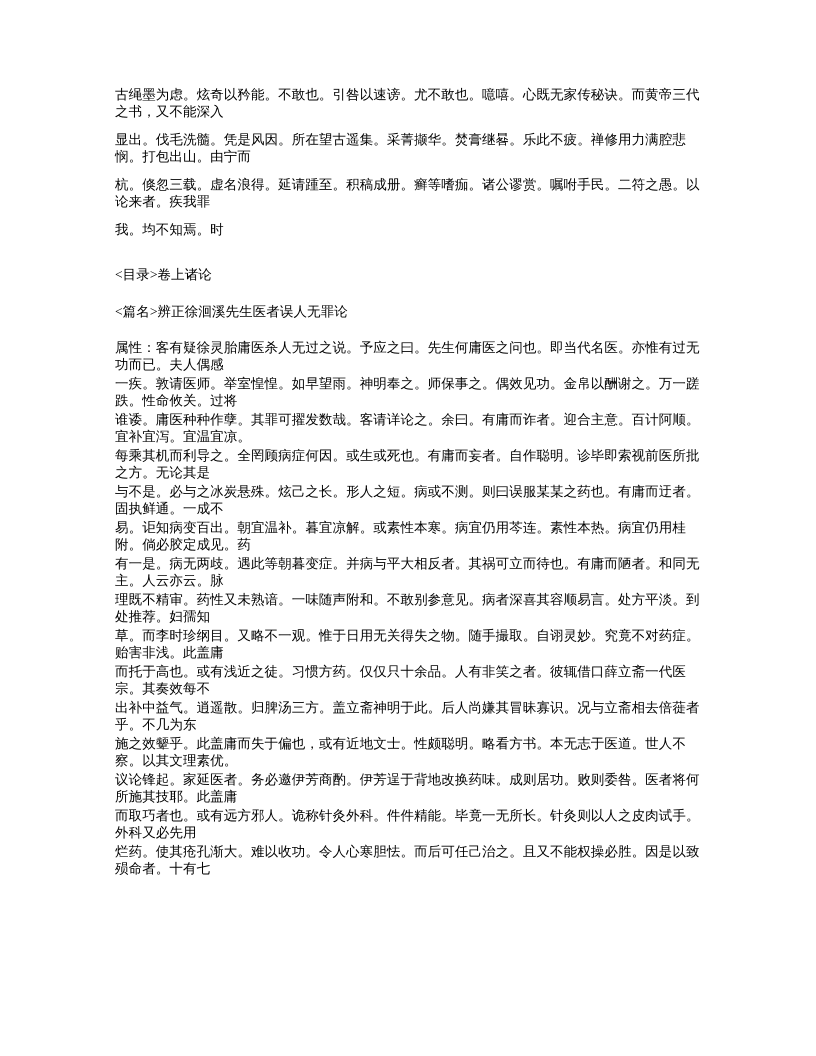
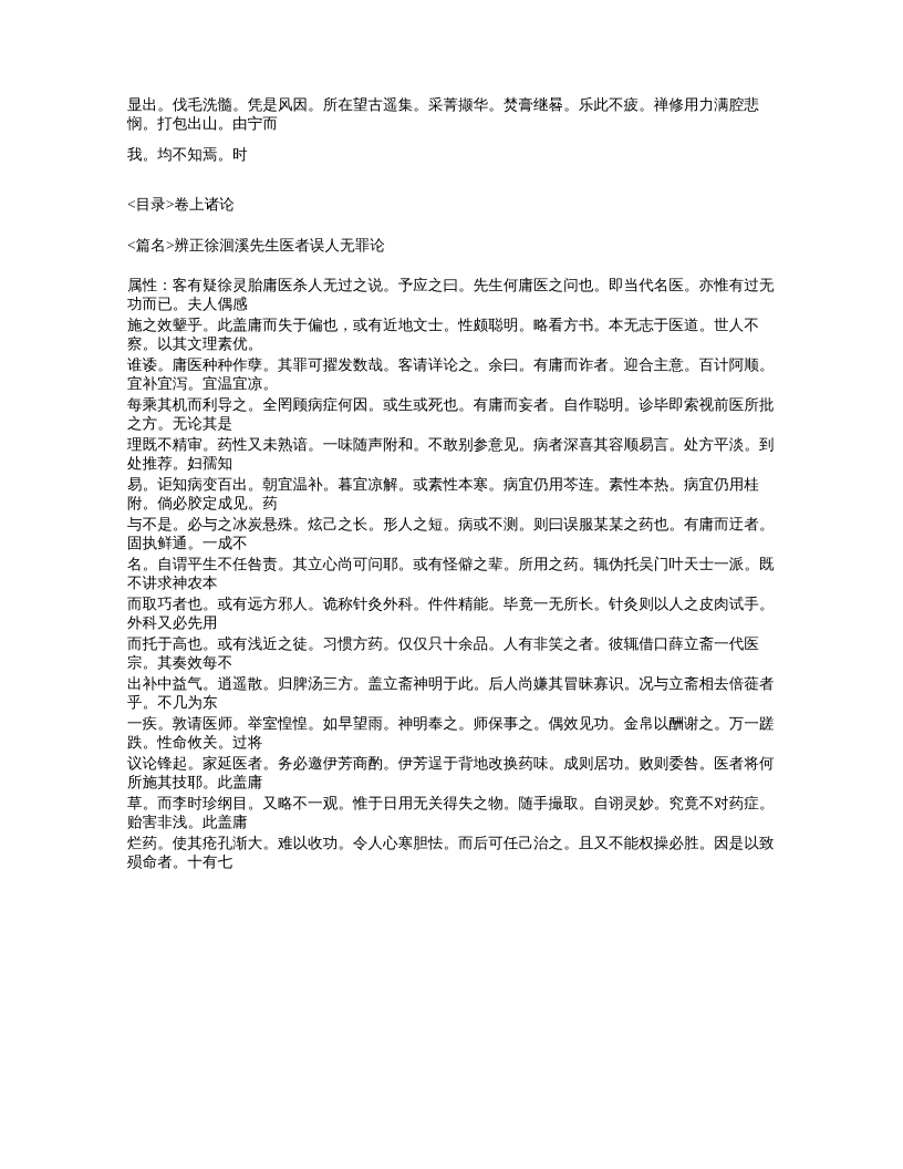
- 古绳墨为虑。炫奇以矜能。不敢也。引咎以速谤。尤不敢也。噫嘻。心既无家传秘诀。而黄帝三代之书，又不能深入
  显出。伐毛洗髓。凭是风因。所在望古遥集。采菁撷华。焚膏继晷。乐此不疲。禅修用力满腔悲悯。打包出山。由宁而
- 杭。倏忽三载。虚名浪得。延请踵至。积稿成册。癣等嗜痂。诸公谬赏。嘱咐手民。二符之愚。以论来者。疾我罪
  我。均不知焉。时
  <目录>卷上诸论
  <篇名>辨正徐洄溪先生医者误人无罪论
  属性：客有疑徐灵胎庸医杀人无过之说。予应之曰。先生何庸医之问也。即当代名医。亦惟有过无功而已。夫人偶感
- 一疾。敦请医师。举室惶惶。如早望雨。神明奉之。师保事之。偶效见功。金帛以酬谢之。万一蹉跌。性命攸关。过将
+ 施之效颦乎。此盖庸而失于偏也，或有近地文士。性颇聪明。略看方书。本无志于医道。世人不察。以其文理素优。
  谁诿。庸医种种作孽。其罪可擢发数哉。客请详论之。余曰。有庸而诈者。迎合主意。百计阿顺。宜补宜泻。宜温宜凉。
  每乘其机而利导之。全罔顾病症何因。或生或死也。有庸而妄者。自作聪明。诊毕即索视前医所批之方。无论其是
- 与不是。必与之冰炭悬殊。炫己之长。形人之短。病或不测。则曰误服某某之药也。有庸而迂者。固执鲜通。一成不
+ 理既不精审。药性又未熟谙。一味随声附和。不敢别参意见。病者深喜其容顺易言。处方平淡。到处推荐。妇孺知
  易。讵知病变百出。朝宜温补。暮宜凉解。或素性本寒。病宜仍用芩连。素性本热。病宜仍用桂附。倘必胶定成见。药
- 有一是。病无两歧。遇此等朝暮变症。并病与平大相反者。其祸可立而待也。有庸而陋者。和同无主。人云亦云。脉
- 理既不精审。药性又未熟谙。一味随声附和。不敢别参意见。病者深喜其容顺易言。处方平淡。到处推荐。妇孺知
+ 与不是。必与之冰炭悬殊。炫己之长。形人之短。病或不测。则曰误服某某之药也。有庸而迂者。固执鲜通。一成不
+ 名。自谓平生不任咎责。其立心尚可问耶。或有怪僻之辈。所用之药。辄伪托吴门叶天士一派。既不讲求神农本
- 草。而李时珍纲目。又略不一观。惟于日用无关得失之物。随手撮取。自诩灵妙。究竟不对药症。贻害非浅。此盖庸
+ 而取巧者也。或有远方邪人。诡称针灸外科。件件精能。毕竟一无所长。针灸则以人之皮肉试手。外科又必先用
  而托于高也。或有浅近之徒。习惯方药。仅仅只十余品。人有非笑之者。彼辄借口薛立斋一代医宗。其奏效每不
  出补中益气。逍遥散。归脾汤三方。盖立斋神明于此。后人尚嫌其冒昧寡识。况与立斋相去倍蓰者乎。不几为东
- 施之效颦乎。此盖庸而失于偏也，或有近地文士。性颇聪明。略看方书。本无志于医道。世人不察。以其文理素优。
+ 一疾。敦请医师。举室惶惶。如早望雨。神明奉之。师保事之。偶效见功。金帛以酬谢之。万一蹉跌。性命攸关。过将
  议论锋起。家延医者。务必邀伊芳商酌。伊芳逞于背地改换药味。成则居功。败则委咎。医者将何所施其技耶。此盖庸
- 而取巧者也。或有远方邪人。诡称针灸外科。件件精能。毕竟一无所长。针灸则以人之皮肉试手。外科又必先用
+ 草。而李时珍纲目。又略不一观。惟于日用无关得失之物。随手撮取。自诩灵妙。究竟不对药症。贻害非浅。此盖庸
  烂药。使其疮孔渐大。难以收功。令人心寒胆怯。而后可任己治之。且又不能权操必胜。因是以致殒命者。十有七
